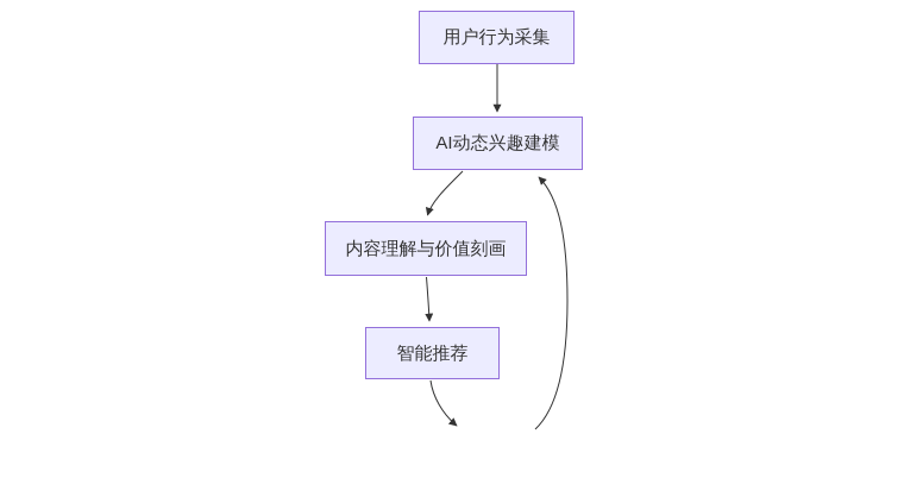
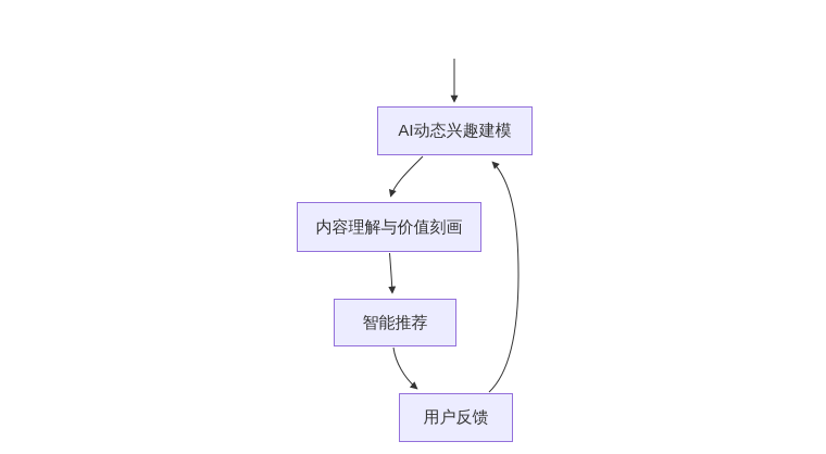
- 用户行为采集
  AI动态兴趣建模
  内容理解与价值刻画
  智能推荐
+ 用户反馈
